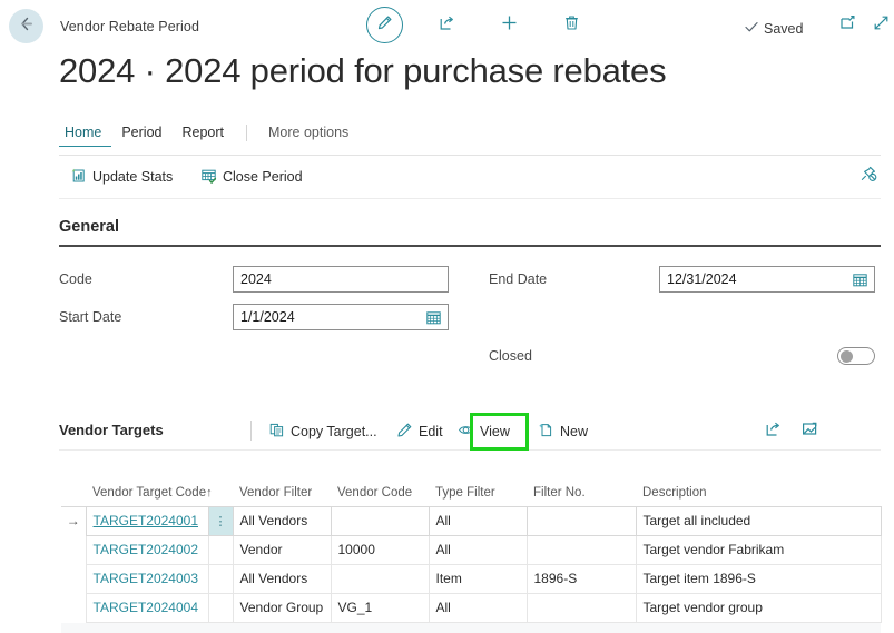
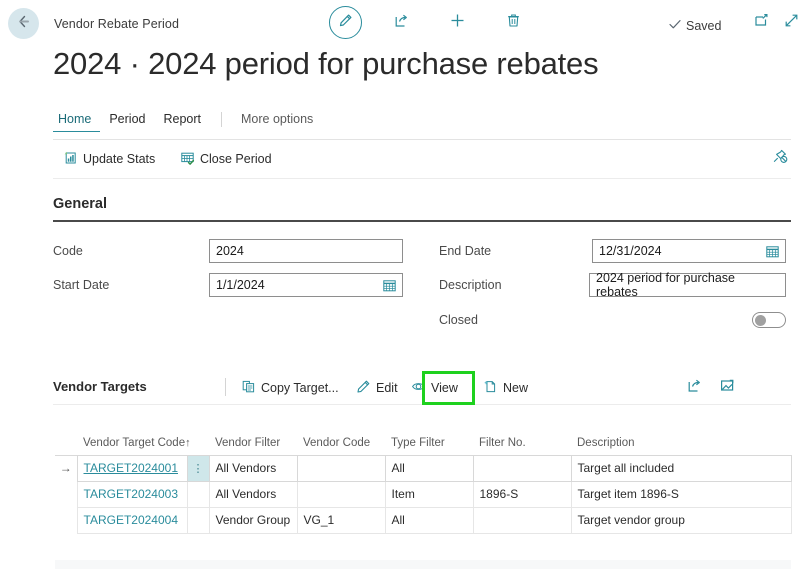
  Vendor Rebate Period
  Saved
  2024 · 2024 period for purchase rebates
  Home
  Period
  Report
  More options
  Update Stats
  Close Period
  General
  Code
  2024
  Start Date
  1/1/2024
  End Date
  12/31/2024
+ Description
+ 2024 period for purchase rebates
  Closed
  Vendor Targets
  Copy Target...
  Edit
  View
  New
  	Vendor Target Code↑	Vendor Filter	Vendor Code	Type Filter	Filter No.	Description
  →	TARGET2024001	⋮	All Vendors		All		Target all included
- 	TARGET2024002		Vendor	10000	All		Target vendor Fabrikam
  	TARGET2024003		All Vendors		Item	1896-S	Target item 1896-S
  	TARGET2024004		Vendor Group	VG_1	All		Target vendor group
